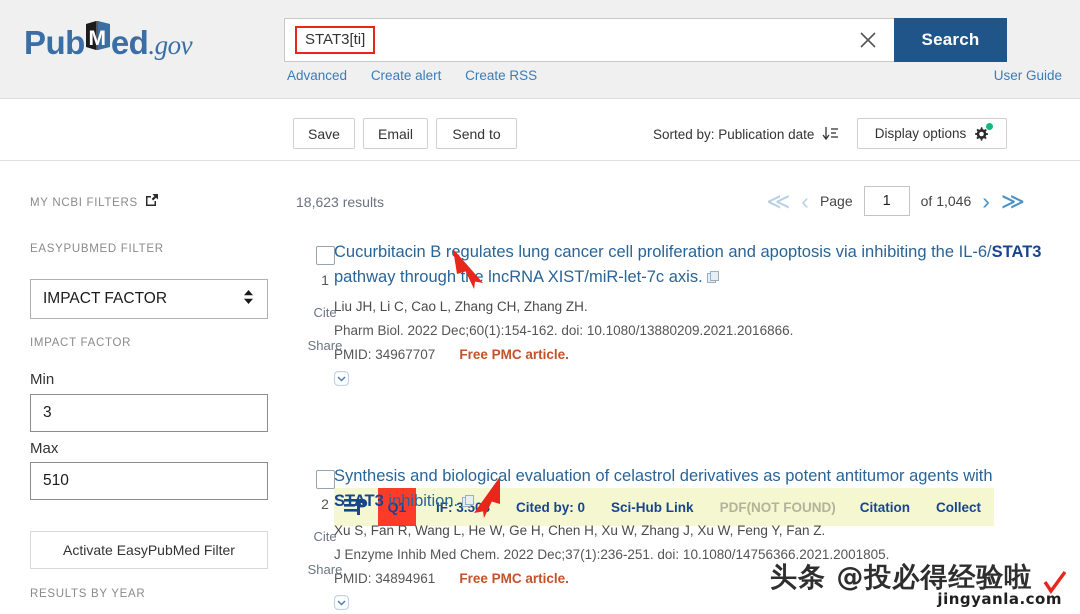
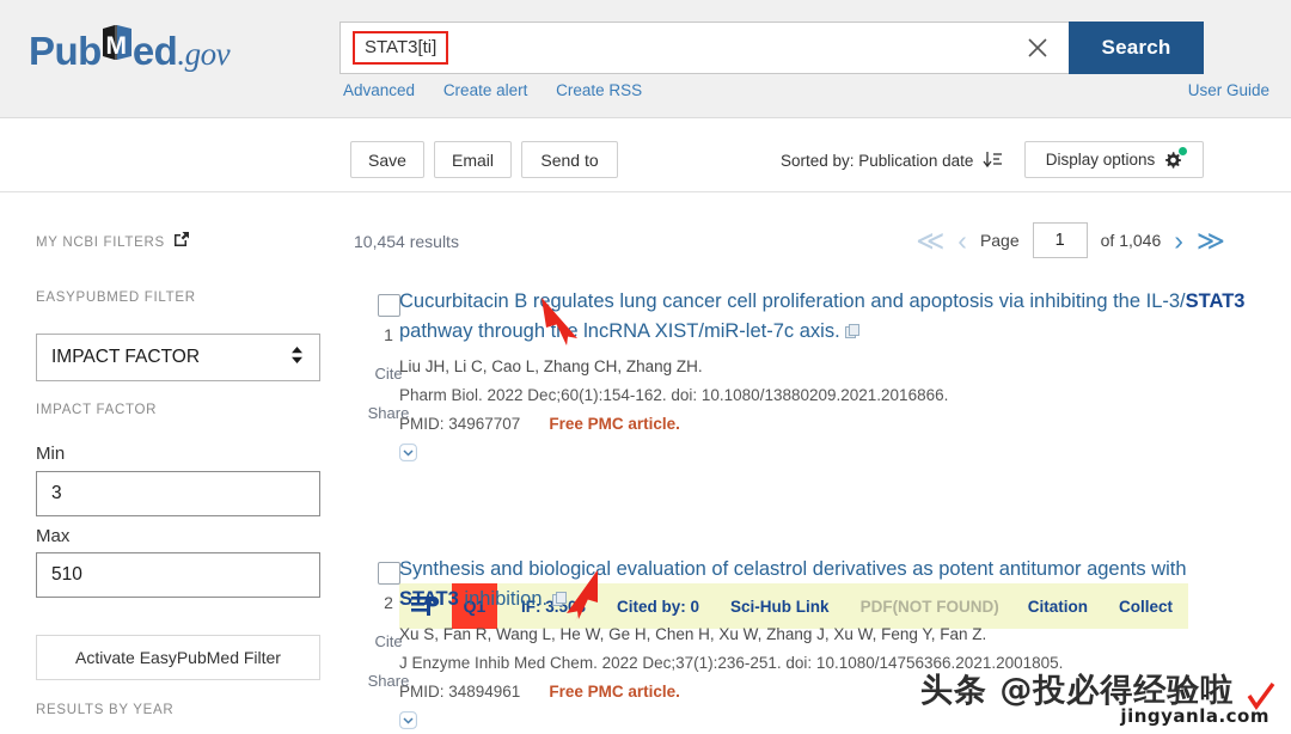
  Pub
  M
  ed
  .gov
  STAT3[ti]
  Search
  Advanced Create alert Create RSS
  User Guide
  Save
  Email
  Send to
  Sorted by: Publication date
  Display options
  MY NCBI FILTERS
  EASYPUBMED FILTER
  IMPACT FACTOR
  IMPACT FACTOR
  Min
  3
  Max
  510
  Activate EasyPubMed Filter
  RESULTS BY YEAR
- 18,623 results
+ 10,454 results
  ≪
  ‹
  Page
  1
  of 1,046
  ›
  ≫
  1
  Cite
  Share
- Cucurbitacin B regulates lung cancer cell proliferation and apoptosis via inhibiting the IL-6/STAT3 pathway through te lncRNA XIST/miR-let-7c axis.
+ Cucurbitacin B regulates lung cancer cell proliferation and apoptosis via inhibiting the IL-3/STAT3 pathway through te lncRNA XIST/miR-let-7c axis.
  Liu JH, Li C, Cao L, Zhang CH, Zhang ZH.
  Pharm Biol. 2022 Dec;60(1):154-162. doi: 10.1080/13880209.2021.2016866.
  PMID: 34967707
  Free PMC article.
  Q1
  IF: 3.5
  Cited by: 0
  Sci-Hub Link
  PDF(NOT FOUND)
  Citation
  Collect
  2
  Cite
  Share
  Synthesis and biological evaluation of celastrol derivatives as potent antitumor agents with STAT3 inhibition.
  Xu S, Fan R, Wang L, He W, Ge H, Chen H, Xu W, Zhang J, Xu W, Feng Y, Fan Z.
  J Enzyme Inhib Med Chem. 2022 Dec;37(1):236-251. doi: 10.1080/14756366.2021.2001805.
  PMID: 34894961
  Free PMC article.
  头条 @投必得经验啦
  jingyanla.com
